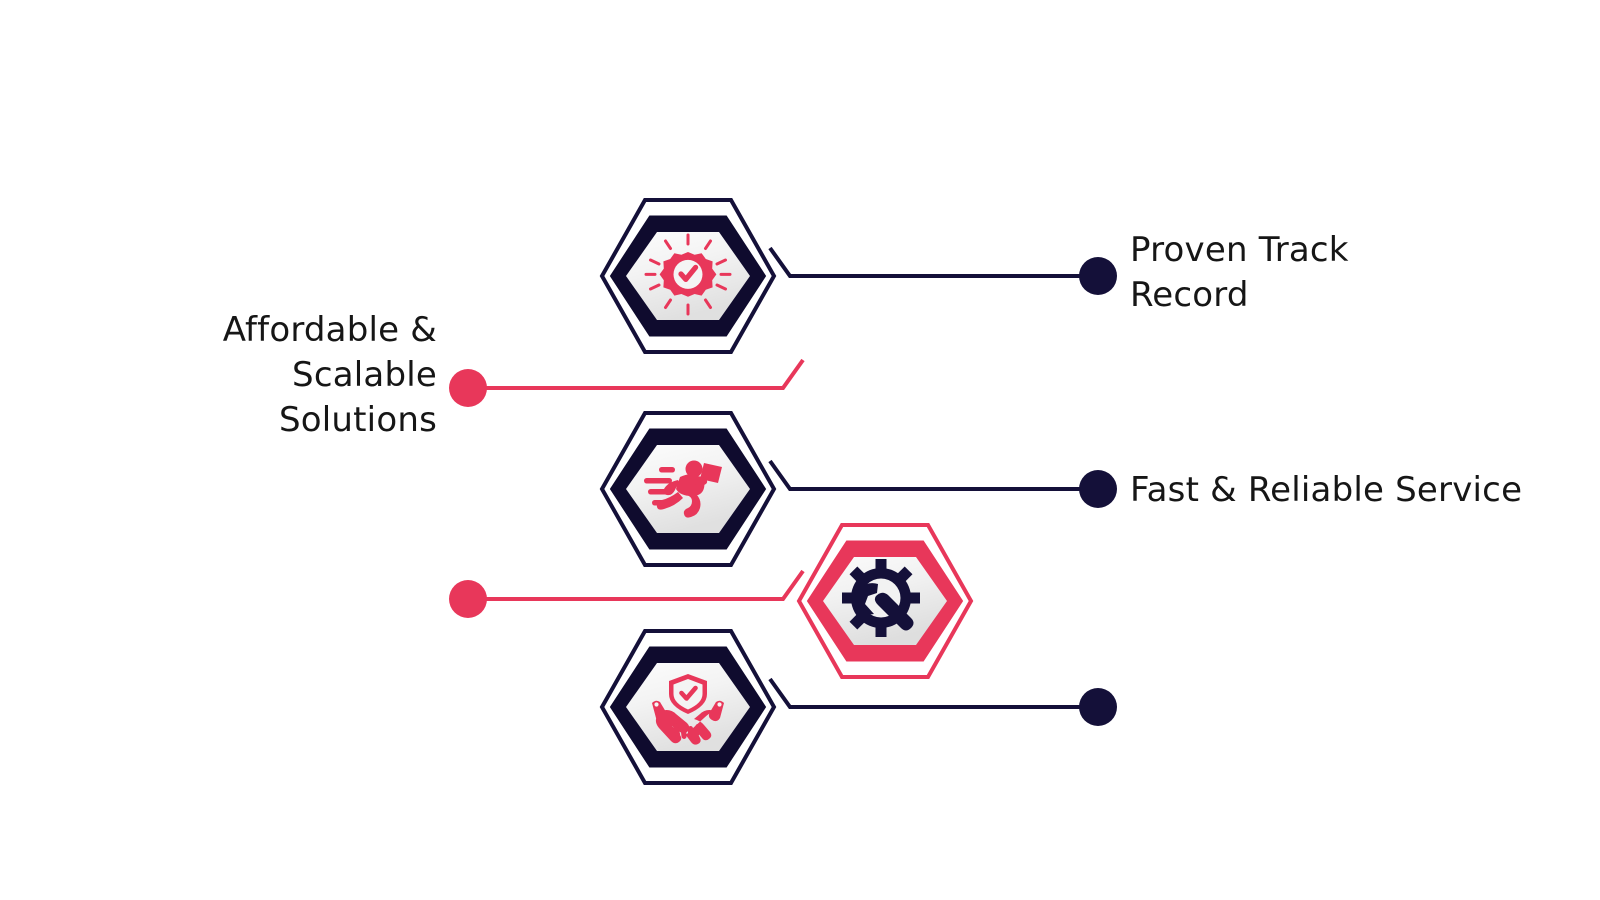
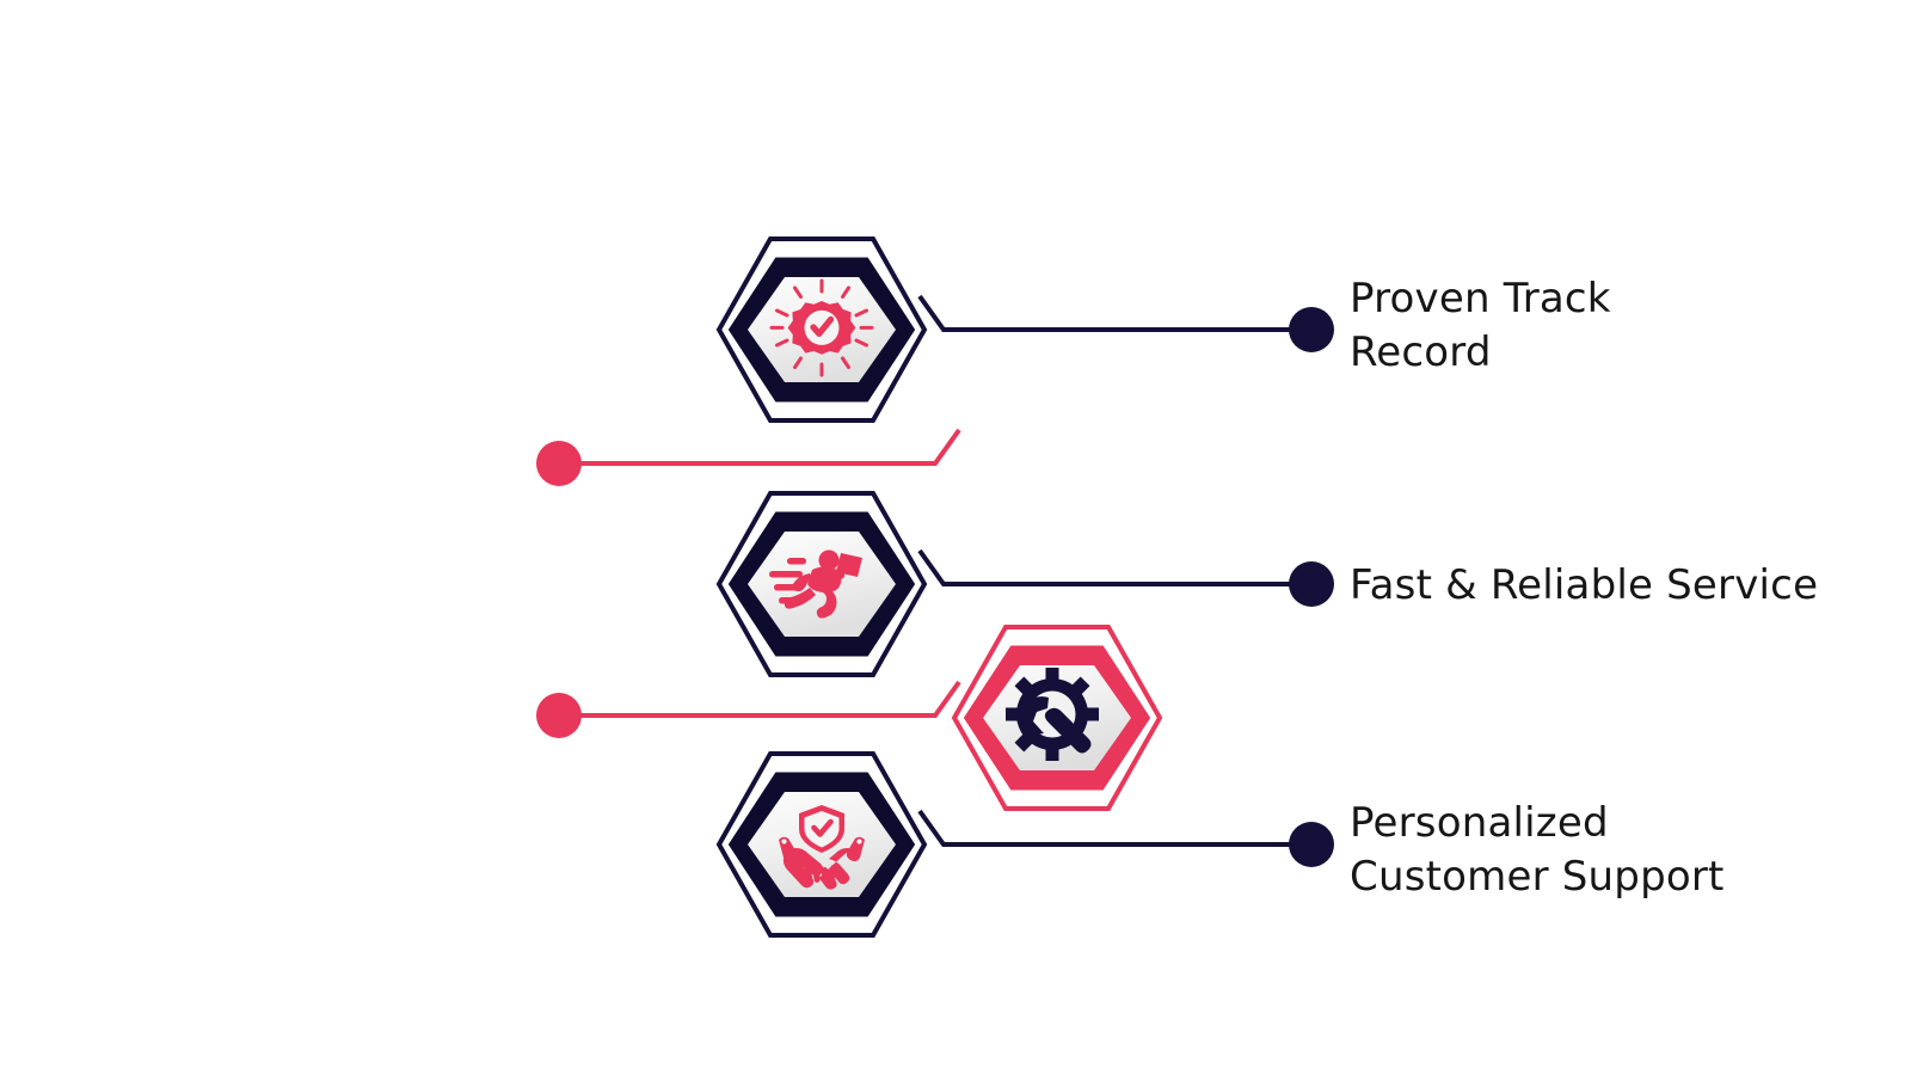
  Proven Track
  Record
- Affordable &
- Scalable
- Solutions
  Fast & Reliable Service
+ Personalized
+ Customer Support
